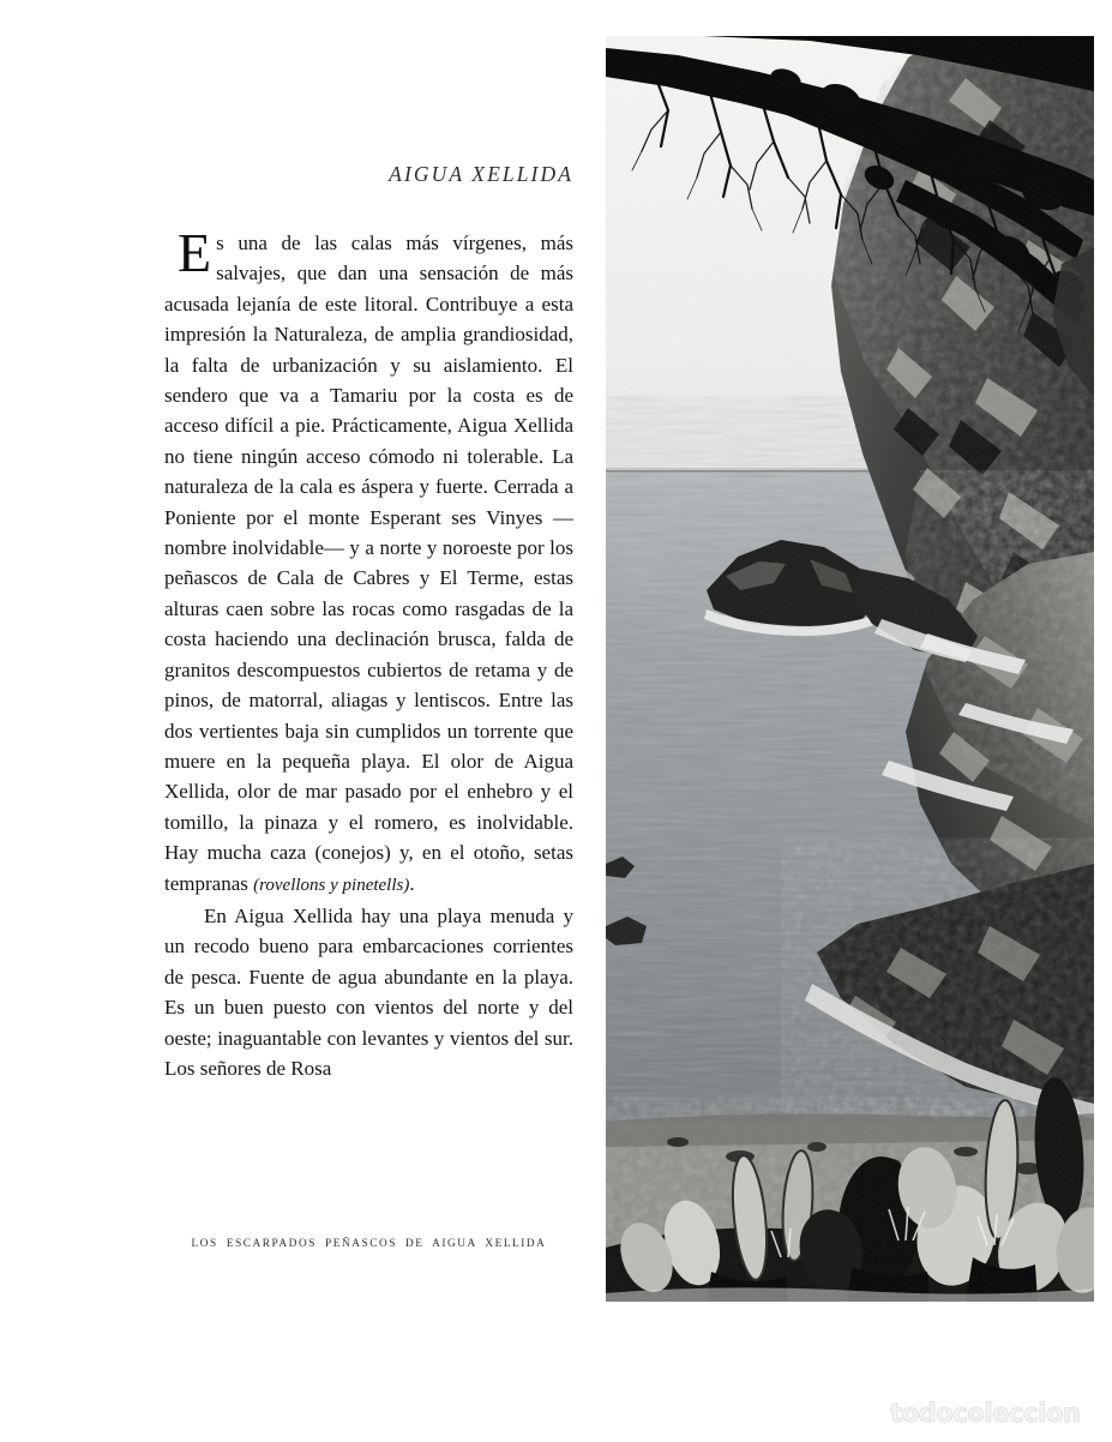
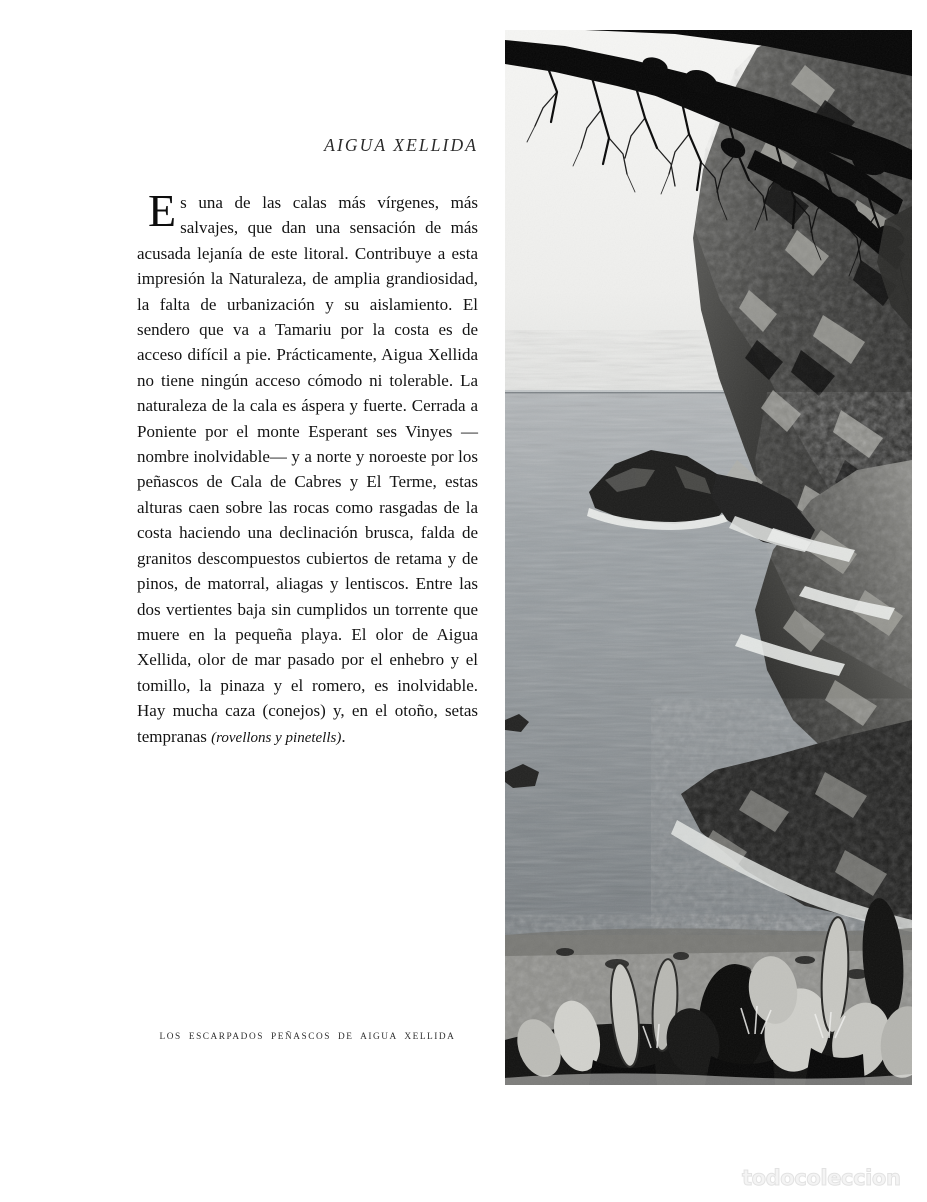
  AIGUA XELLIDA
  E
  s una de las calas más vírgenes, más salvajes, que dan una sensación de más acusada lejanía de este litoral. Contribuye a esta impresión la Naturaleza, de amplia grandiosidad, la falta de urbanización y su aislamiento. El sendero que va a Tamariu por la costa es de acceso difícil a pie. Prácticamente, Aigua Xellida no tiene ningún acceso cómodo ni tolerable. La naturaleza de la cala es áspera y fuerte. Cerrada a Poniente por el monte Esperant ses Vinyes —nombre inolvidable— y a norte y noroeste por los peñascos de Cala de Cabres y El Terme, estas alturas caen sobre las rocas como rasgadas de la costa haciendo una declinación brusca, falda de granitos descompuestos cubiertos de retama y de pinos, de matorral, aliagas y lentiscos. Entre las dos vertientes baja sin cumplidos un torrente que muere en la pequeña playa. El olor de Aigua Xellida, olor de mar pasado por el enhebro y el tomillo, la pinaza y el romero, es inolvidable. Hay mucha caza (conejos) y, en el otoño, setas tempranas (rovellons y pinetells).
- En Aigua Xellida hay una playa menuda y un recodo bueno para embarcaciones corrientes de pesca. Fuente de agua abundante en la playa. Es un buen puesto con vientos del norte y del oeste; inaguantable con levantes y vientos del sur. Los señores de Rosa
  LOS ESCARPADOS PEÑASCOS DE AIGUA XELLIDA
  todocoleccion
